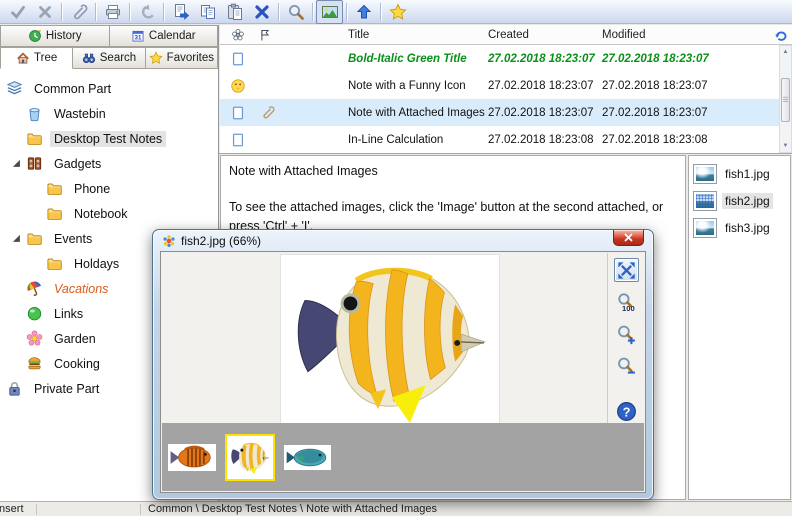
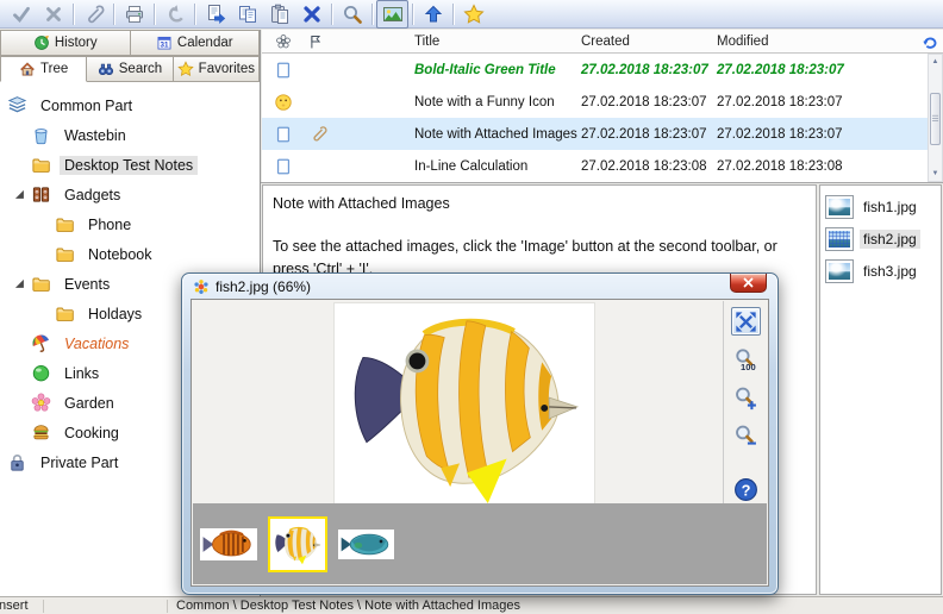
  History
  Calendar
  Tree
  Search
  Favorites
  Common Part
  Wastebin
  Desktop Test Notes
  Gadgets
  Phone
  Notebook
  Events
  Holdays
  Vacations
  Links
  Garden
  Cooking
  Private Part
  Title
  Created
  Modified
  Bold-Italic Green Title
  27.02.2018 18:23:07
  27.02.2018 18:23:07
  Note with a Funny Icon
  27.02.2018 18:23:07
  27.02.2018 18:23:07
  Note with Attached Images
  27.02.2018 18:23:07
  27.02.2018 18:23:07
  In-Line Calculation
  27.02.2018 18:23:08
  27.02.2018 18:23:08
  Note with Attached Images
- To see the attached images, click the 'Image' button at the second attached, or press 'Ctrl' + 'I'.
+ To see the attached images, click the 'Image' button at the second toolbar, or press 'Ctrl' + 'I'.
  fish1.jpg
  fish2.jpg
  fish3.jpg
  nsert
  Common \ Desktop Test Notes \ Note with Attached Images
  fish2.jpg (66%)
  100
  ?
